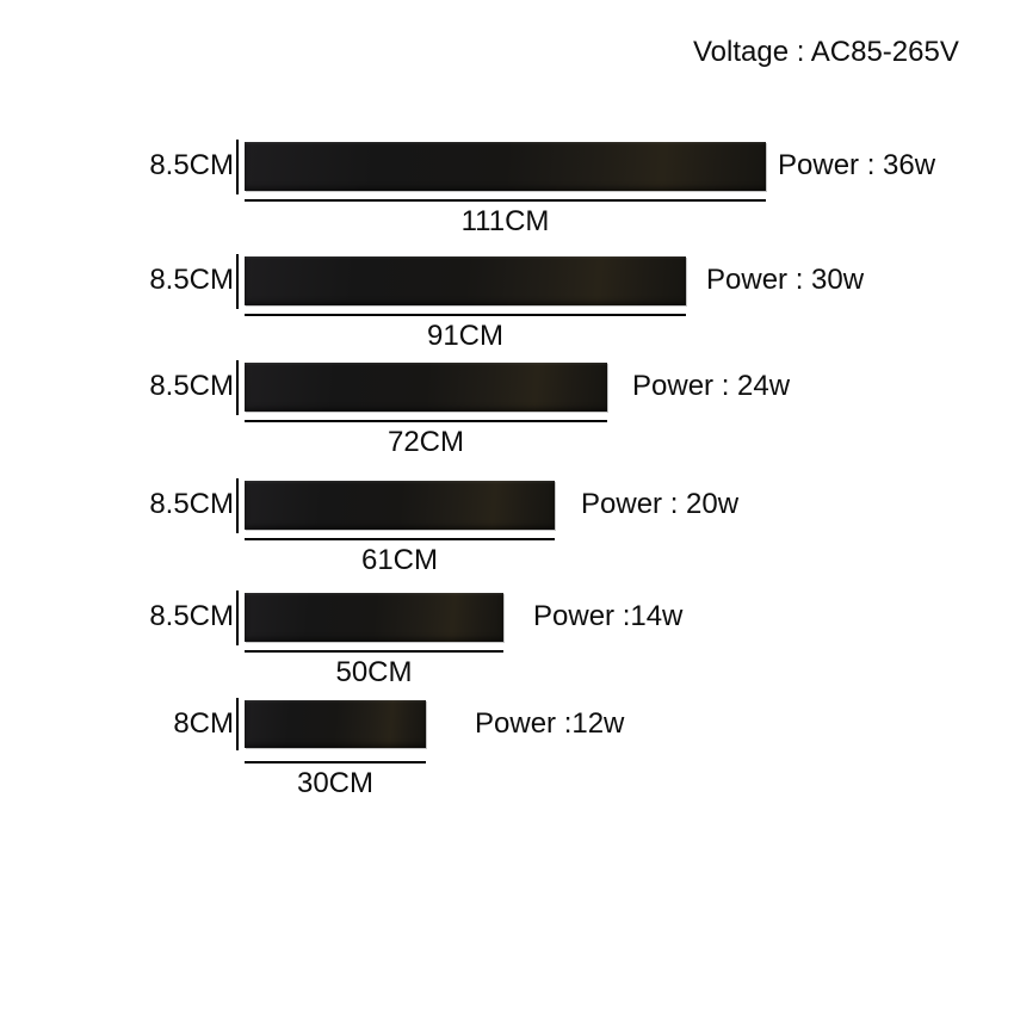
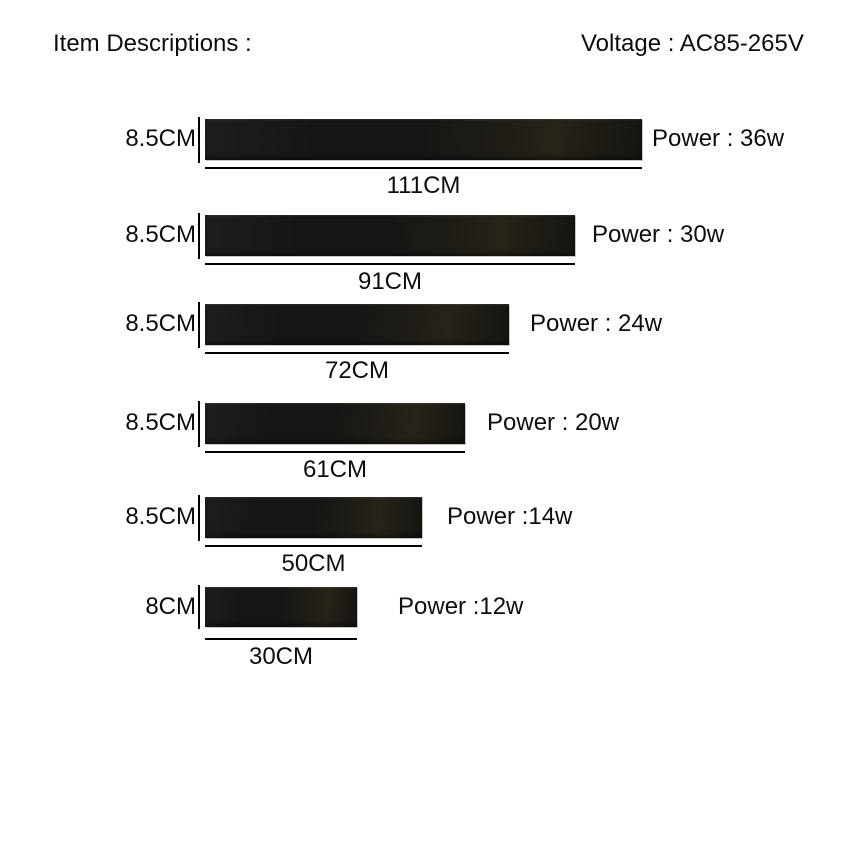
+ Item Descriptions :
  Voltage : AC85-265V
  8.5CM
  111CM
  Power : 36w
  8.5CM
  91CM
  Power : 30w
  8.5CM
  72CM
  Power : 24w
  8.5CM
  61CM
  Power : 20w
  8.5CM
  50CM
  Power :14w
  8CM
  30CM
  Power :12w
